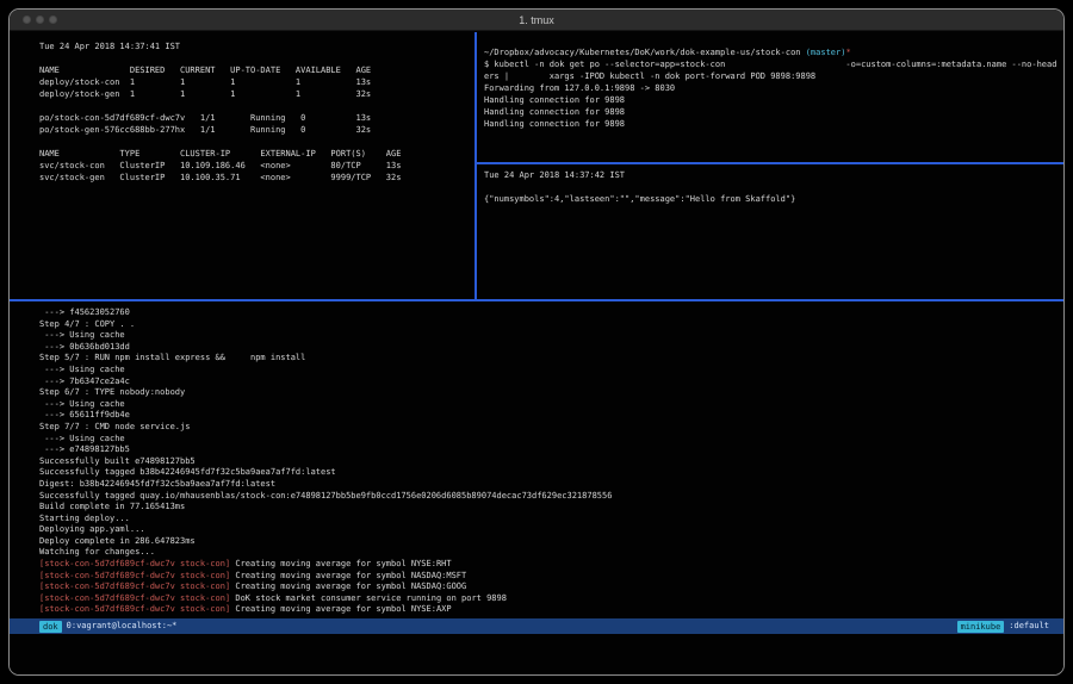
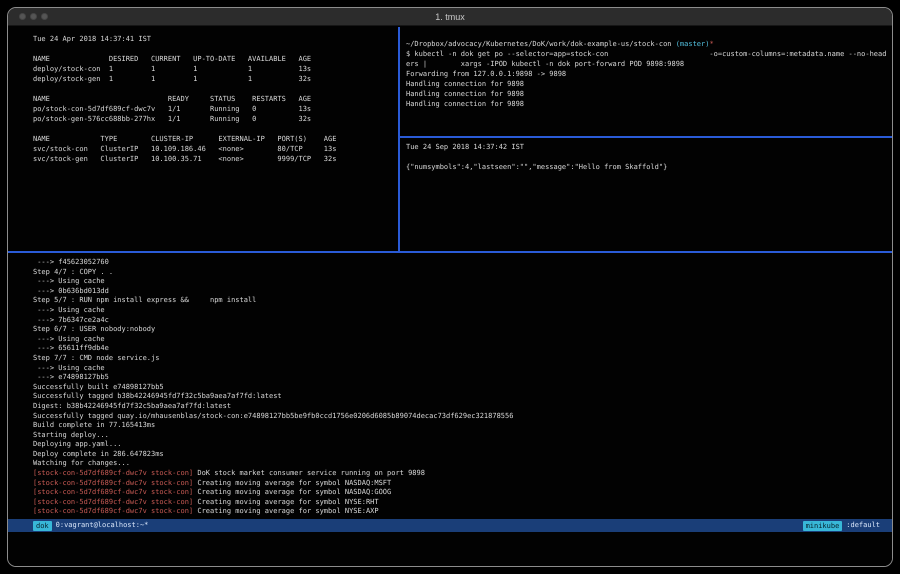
  1. tmux
  Tue 24 Apr 2018 14:37:41 IST
  NAME DESIRED CURRENT UP-TO-DATE AVAILABLE AGE
  deploy/stock-con 1 1 1 1 13s
  deploy/stock-gen 1 1 1 1 32s
+ NAME READY STATUS RESTARTS AGE
  po/stock-con-5d7df689cf-dwc7v 1/1 Running 0 13s
  po/stock-gen-576cc688bb-277hx 1/1 Running 0 32s
  NAME TYPE CLUSTER-IP EXTERNAL-IP PORT(S) AGE
  svc/stock-con ClusterIP 10.109.186.46 <none> 80/TCP 13s
  svc/stock-gen ClusterIP 10.100.35.71 <none> 9999/TCP 32s
  ~/Dropbox/advocacy/Kubernetes/DoK/work/dok-example-us/stock-con (master)*
  $ kubectl -n dok get po --selector=app=stock-con -o=custom-columns=:metadata.name --no-head
  ers | xargs -IPOD kubectl -n dok port-forward POD 9898:9898
- Forwarding from 127.0.0.1:9898 -> 8030
+ Forwarding from 127.0.0.1:9898 -> 9898
  Handling connection for 9898
  Handling connection for 9898
  Handling connection for 9898
- Tue 24 Apr 2018 14:37:42 IST
+ Tue 24 Sep 2018 14:37:42 IST
  {"numsymbols":4,"lastseen":"","message":"Hello from Skaffold"}
  ---> f45623052760
  Step 4/7 : COPY . .
  ---> Using cache
  ---> 0b636bd013dd
  Step 5/7 : RUN npm install express && npm install
  ---> Using cache
  ---> 7b6347ce2a4c
- Step 6/7 : TYPE nobody:nobody
+ Step 6/7 : USER nobody:nobody
  ---> Using cache
  ---> 65611ff9db4e
  Step 7/7 : CMD node service.js
  ---> Using cache
  ---> e74898127bb5
  Successfully built e74898127bb5
  Successfully tagged b38b42246945fd7f32c5ba9aea7af7fd:latest
  Digest: b38b42246945fd7f32c5ba9aea7af7fd:latest
  Successfully tagged quay.io/mhausenblas/stock-con:e74898127bb5be9fb0ccd1756e0206d6085b89074decac73df629ec321878556
  Build complete in 77.165413ms
  Starting deploy...
  Deploying app.yaml...
  Deploy complete in 286.647823ms
  Watching for changes...
- [stock-con-5d7df689cf-dwc7v stock-con] Creating moving average for symbol NYSE:RHT
+ [stock-con-5d7df689cf-dwc7v stock-con] DoK stock market consumer service running on port 9898
  [stock-con-5d7df689cf-dwc7v stock-con] Creating moving average for symbol NASDAQ:MSFT
  [stock-con-5d7df689cf-dwc7v stock-con] Creating moving average for symbol NASDAQ:GOOG
- [stock-con-5d7df689cf-dwc7v stock-con] DoK stock market consumer service running on port 9898
+ [stock-con-5d7df689cf-dwc7v stock-con] Creating moving average for symbol NYSE:RHT
  [stock-con-5d7df689cf-dwc7v stock-con] Creating moving average for symbol NYSE:AXP
  dok
  0:vagrant@localhost:~*
  minikube
  :default
